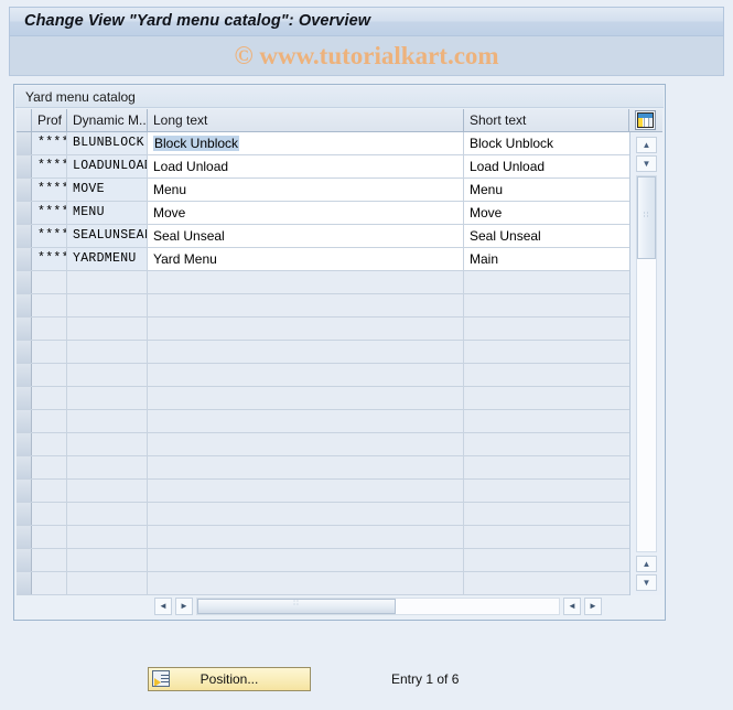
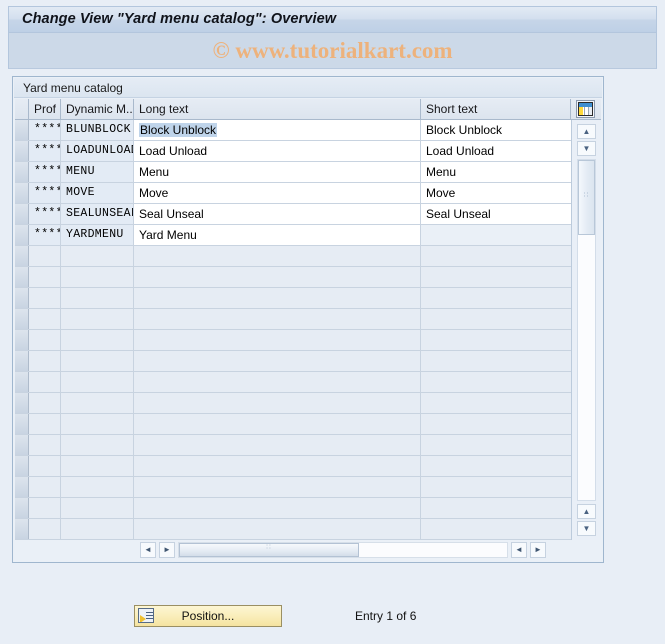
  Change View "Yard menu catalog": Overview
  © www.tutorialkart.com
  Yard menu catalog
  Prof
  Dynamic M..
  Long text
  Short text
  ****
  BLUNBLOCK
  Block Unblock
  Block Unblock
  ****
  LOADUNLOA
  Load Unload
  Load Unload
  ****
- MOVE
+ MENU
  Menu
  Menu
  ****
- MENU
+ MOVE
  Move
  Move
  ****
  SEALUNSEA
  Seal Unseal
  Seal Unseal
  ****
  YARDMENU
  Yard Menu
- Main
  ▲
  ▼
  ▲
  ▼
  ◄
  ►
  ◄
  ►
  Position...
  Entry 1 of 6
